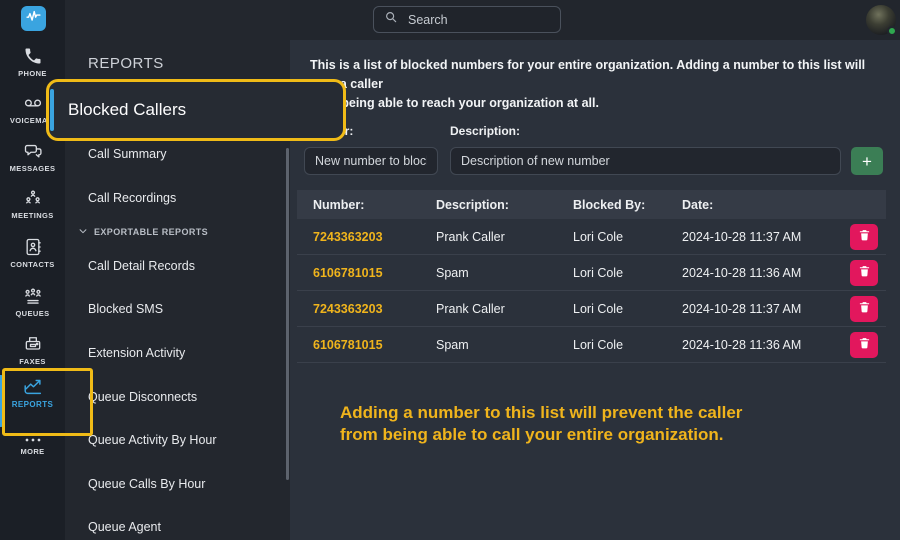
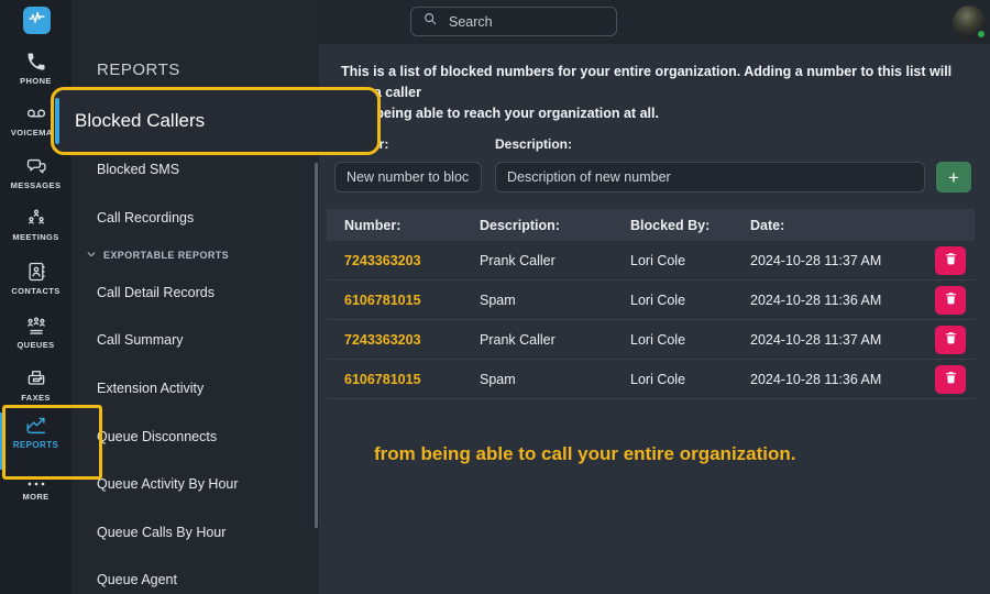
  This is a list of blocked numbers for your entire organization. Adding a number to this list will caller
  eing able to reach your organization at all.
  Description:
  New number to bloc
  Description of new number
  +
  Number:
  Description:
  Blocked By:
  Date:
  7243363203
  Prank Caller
  Lori Cole
  2024-10-28 11:37 AM
  6106781015
  Spam
  Lori Cole
  2024-10-28 11:36 AM
  7243363203
  Prank Caller
  Lori Cole
  2024-10-28 11:37 AM
  6106781015
  Spam
  Lori Cole
  2024-10-28 11:36 AM
- Adding a number to this list will prevent the caller
  from being able to call your entire organization.
  REPORTS
- Call Summary
+ Blocked SMS
  Call Recordings
  EXPORTABLE REPORTS
  Call Detail Records
- Blocked SMS
+ Call Summary
  Extension Activity
  Queue Disconnects
  Queue Activity By Hour
  Queue Calls By Hour
  Queue Agent
  PHONE
  VOICEMA
  MESSAGES
  MEETINGS
  CONTACTS
  QUEUES
  FAXES
  REPORTS
  MORE
  Blocked Callers
  Search
